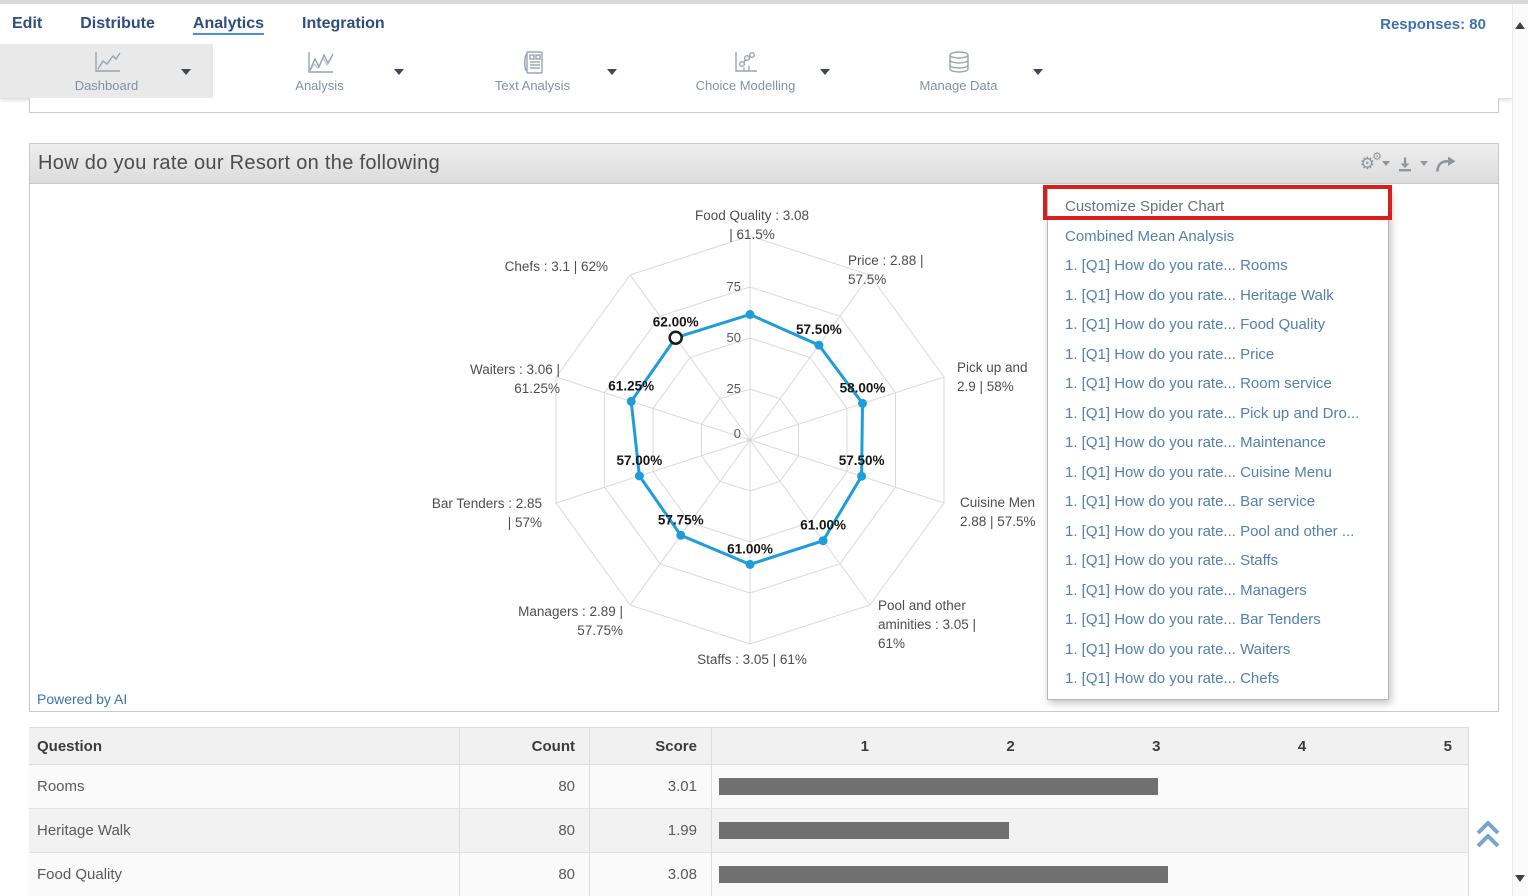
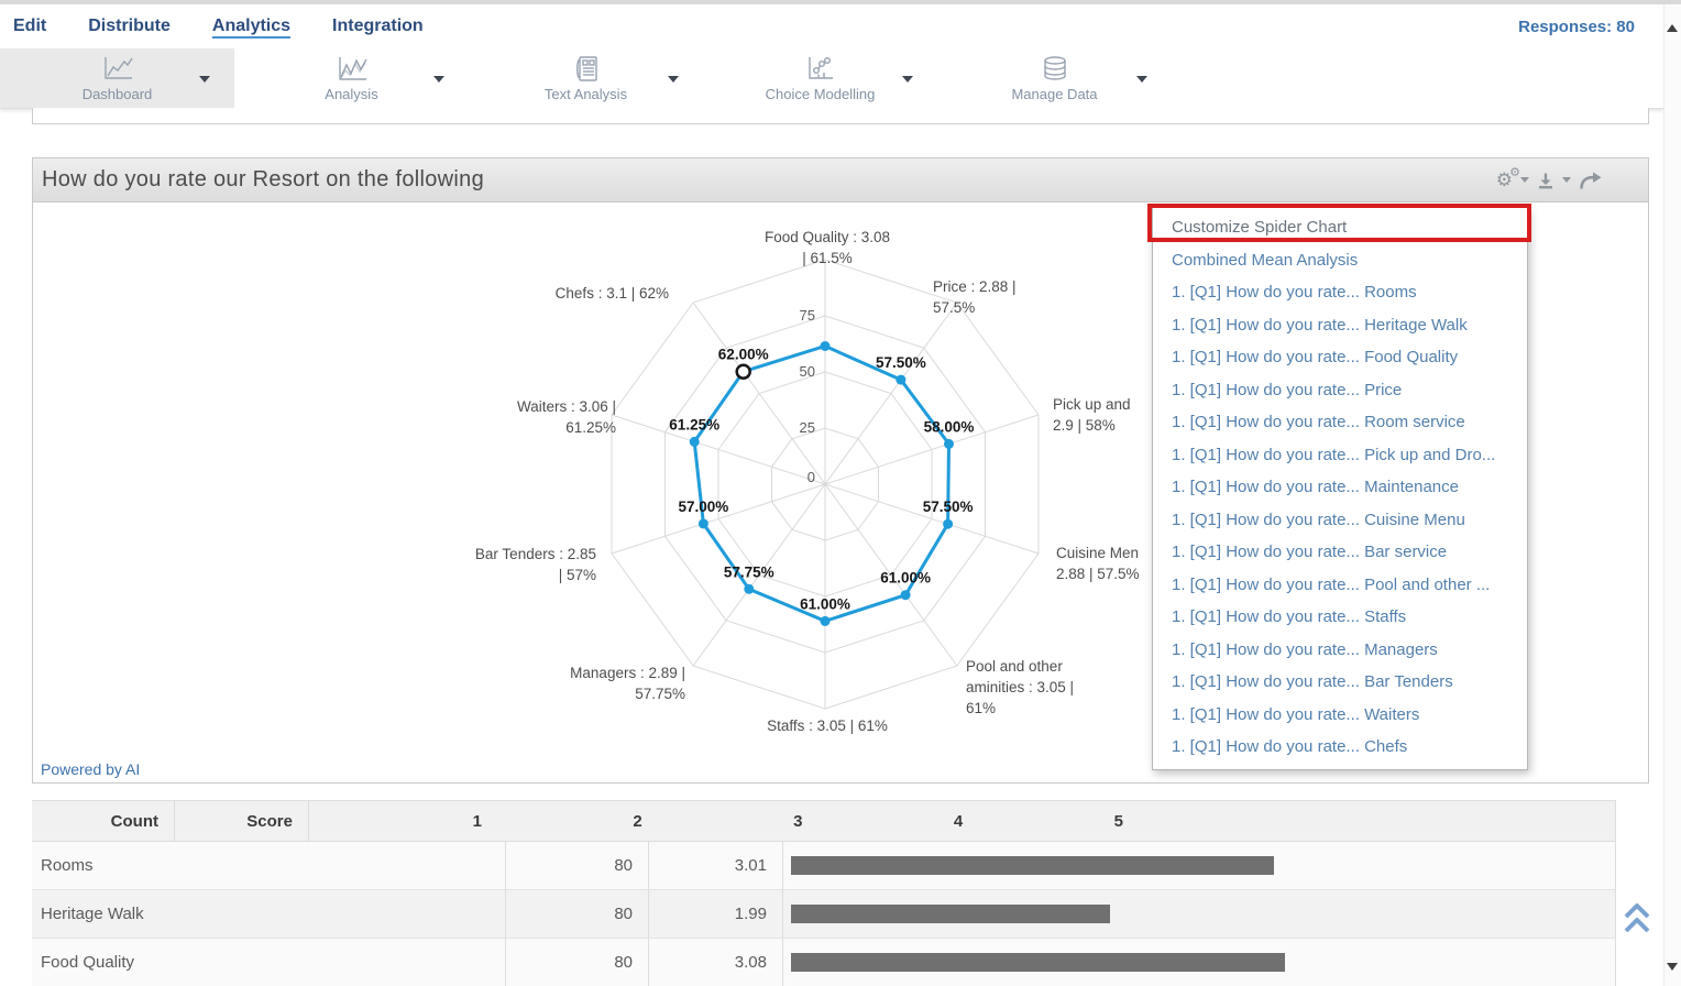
  Edit
  Distribute
  Analytics
  Integration
  Responses: 80
  Dashboard
  Analysis
  Text Analysis
  Choice Modelling
  Manage Data
  How do you rate our Resort on the following
  ⚙
  ⚙
  0
  25
  50
  75
  57.50%
  58.00%
  57.50%
  61.00%
  61.00%
  57.75%
  57.00%
  61.25%
  62.00%
  Food Quality : 3.08 | 61.5%
  Price : 2.88 | 57.5%
  Pick up and 2.9 | 58%
  Cuisine Men 2.88 | 57.5%
  Pool and other aminities : 3.05 | 61%
  Staffs : 3.05 | 61%
  Managers : 2.89 | 57.75%
  Bar Tenders : 2.85 | 57%
  Waiters : 3.06 | 61.25%
  Chefs : 3.1 | 62%
  Powered by AI
- Question
  Count
  Score
  1
  2
  3
  4
  5
  Rooms
  80
  3.01
  Heritage Walk
  80
  1.99
  Food Quality
  80
  3.08
  Customize Spider Chart
  Combined Mean Analysis
  1. [Q1] How do you rate... Rooms
  1. [Q1] How do you rate... Heritage Walk
  1. [Q1] How do you rate... Food Quality
  1. [Q1] How do you rate... Price
  1. [Q1] How do you rate... Room service
  1. [Q1] How do you rate... Pick up and Dro...
  1. [Q1] How do you rate... Maintenance
  1. [Q1] How do you rate... Cuisine Menu
  1. [Q1] How do you rate... Bar service
  1. [Q1] How do you rate... Pool and other ...
  1. [Q1] How do you rate... Staffs
  1. [Q1] How do you rate... Managers
  1. [Q1] How do you rate... Bar Tenders
  1. [Q1] How do you rate... Waiters
  1. [Q1] How do you rate... Chefs
